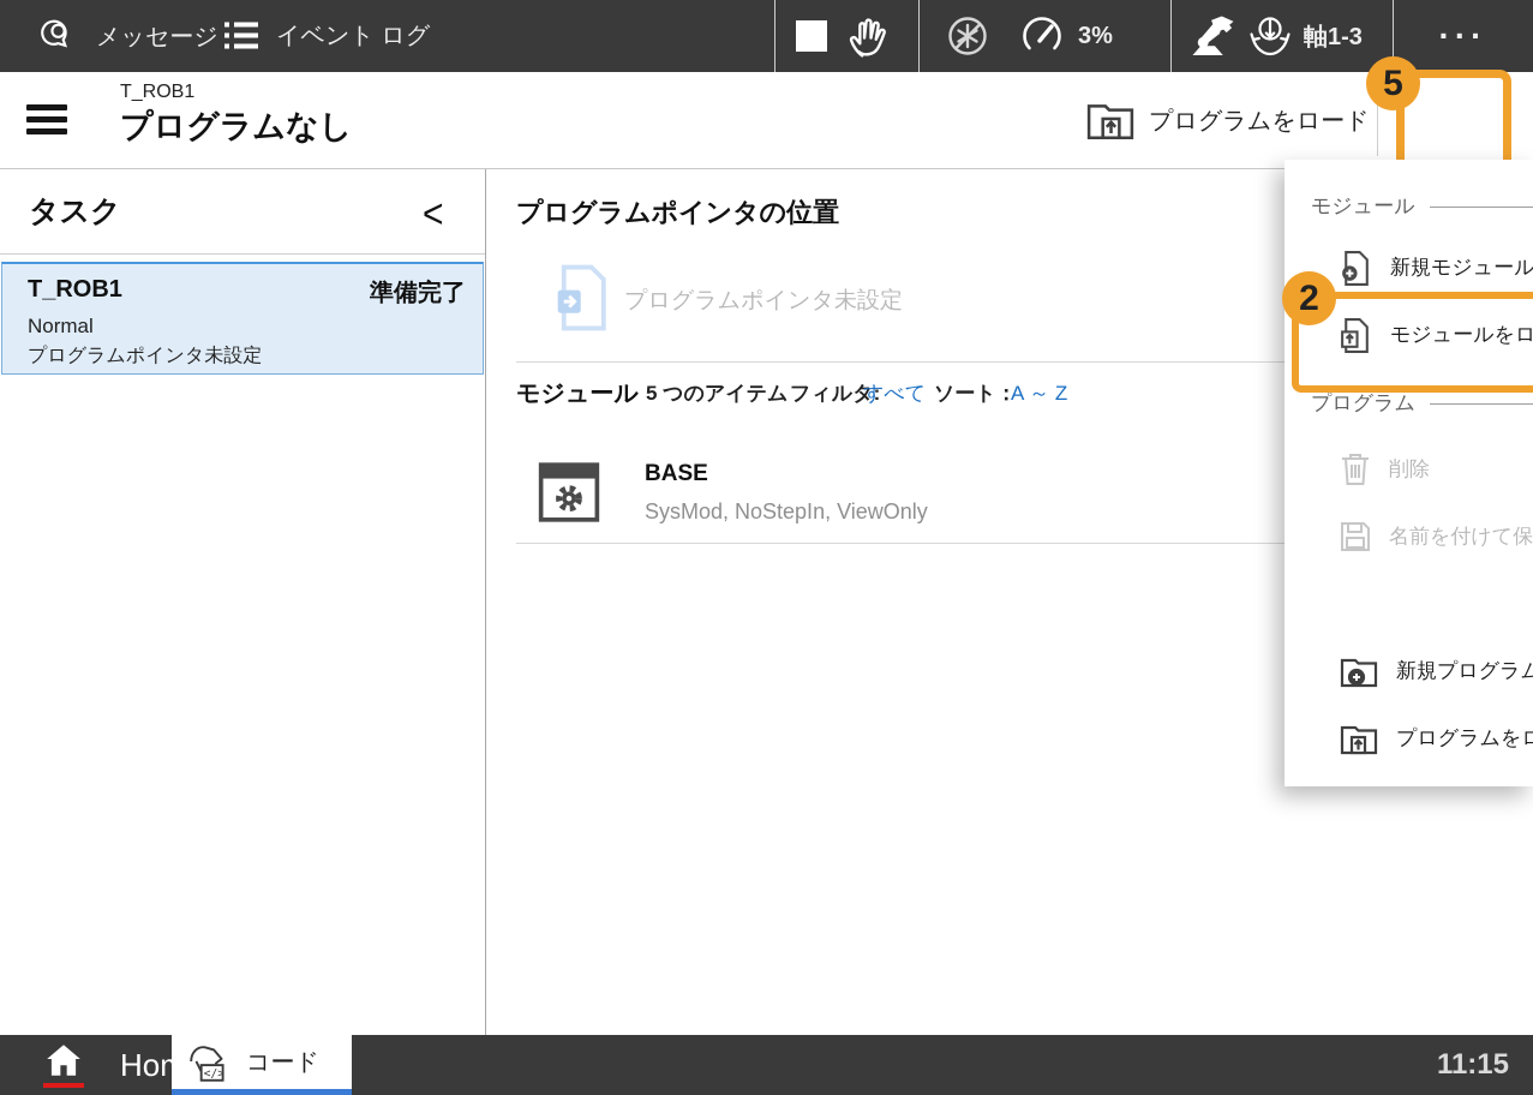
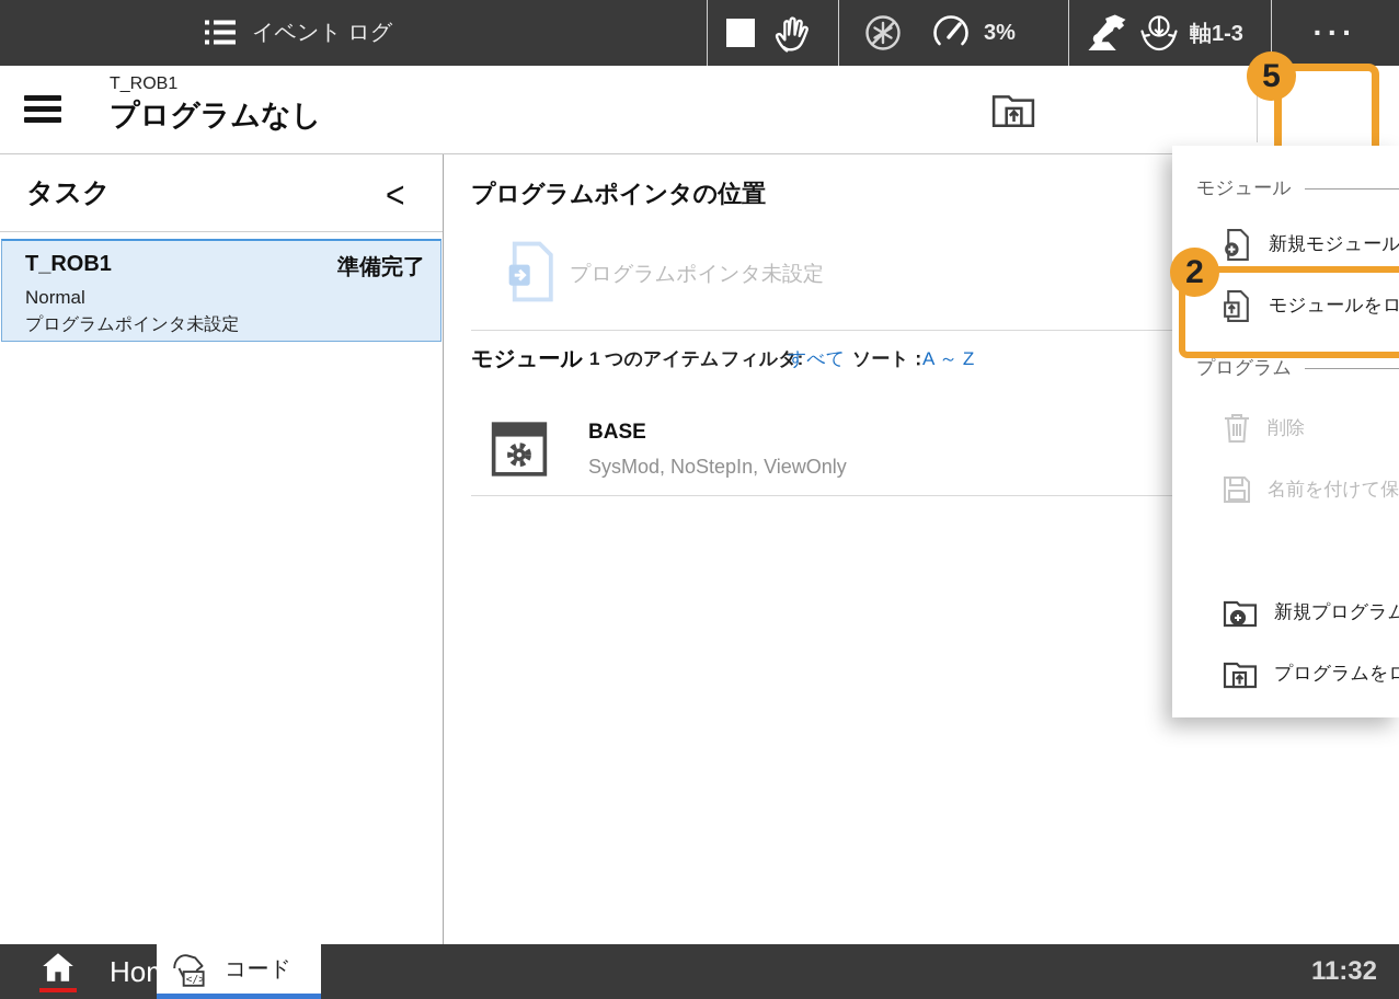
- メッセージ
  イベント ログ
  3%
  軸1-3
  ···
  T_ROB1
  プログラムなし
- プログラムをロード
  5
  タスク
  <
  T_ROB1
  準備完了
  Normal
  プログラムポインタ未設定
  プログラムポインタの位置
  プログラムポインタ未設定
  モジュール
- 5 つのアイテム
+ 1 つのアイテム
  フィルタ:
  すべて
  ソート：
  A ～ Z
  BASE
  SysMod, NoStepIn, ViewOnly
  モジュール
  新規モジュール
  モジュールをロ
  プログラム
  削除
  名前を付けて保
  新規プログラム
  プログラムをロ
  2
  </>
  コード
- 11:15
+ 11:32
